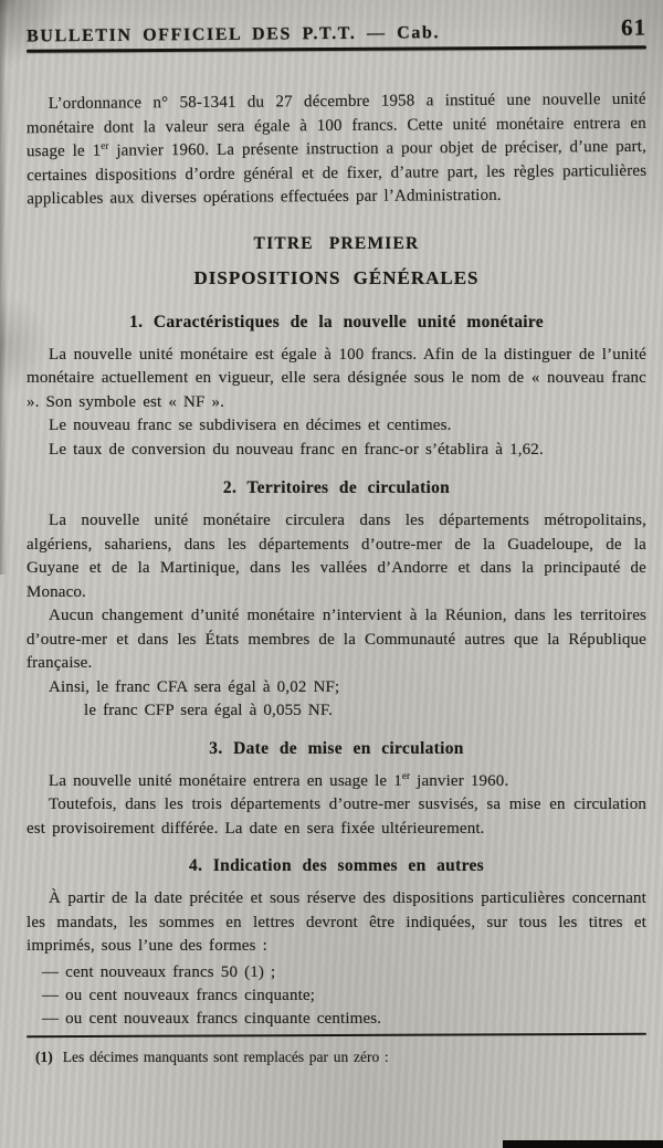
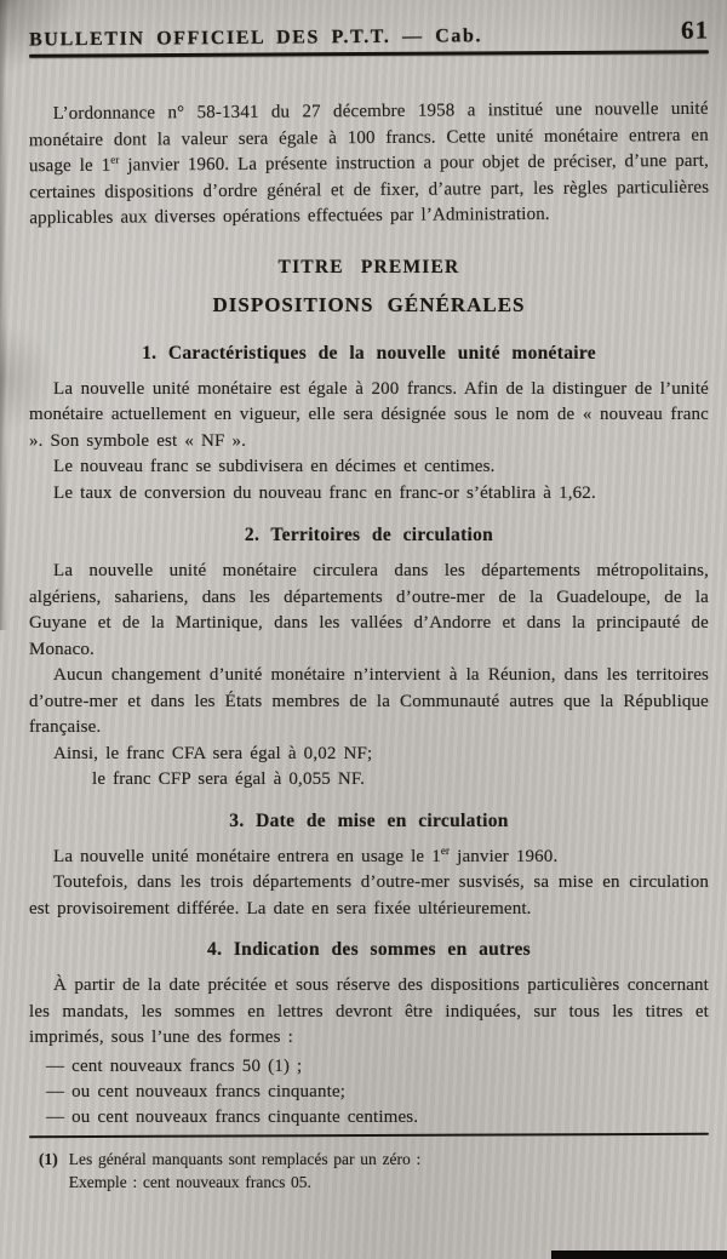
  BULLETIN OFFICIEL DES P.T.T. — Cab.
  61
  L’ordonnance n° 58-1341 du 27 décembre 1958 a institué une nouvelle unité monétaire dont la valeur sera égale à 100 francs. Cette unité monétaire entrera en usage le 1er janvier 1960. La présente instruction a pour objet de préciser, d’une part, certaines dispositions d’ordre général et de fixer, d’autre part, les règles particulières applicables aux diverses opérations effectuées par l’Administration.
  TITRE PREMIER
  DISPOSITIONS GÉNÉRALES
  1. Caractéristiques de la nouvelle unité monétaire
- La nouvelle unité monétaire est égale à 100 francs. Afin de la distinguer de l’unité monétaire actuellement en vigueur, elle sera désignée sous le nom de « nouveau franc ». Son symbole est « NF ».
+ La nouvelle unité monétaire est égale à 200 francs. Afin de la distinguer de l’unité monétaire actuellement en vigueur, elle sera désignée sous le nom de « nouveau franc ». Son symbole est « NF ».
  Le nouveau franc se subdivisera en décimes et centimes.
  Le taux de conversion du nouveau franc en franc-or s’établira à 1,62.
  2. Territoires de circulation
  La nouvelle unité monétaire circulera dans les départements métropolitains, algériens, sahariens, dans les départements d’outre-mer de la Guadeloupe, de la Guyane et de la Martinique, dans les vallées d’Andorre et dans la principauté de Monaco.
  Aucun changement d’unité monétaire n’intervient à la Réunion, dans les territoires d’outre-mer et dans les États membres de la Communauté autres que la République française.
  Ainsi, le franc CFA sera égal à 0,02 NF;
  le franc CFP sera égal à 0,055 NF.
  3. Date de mise en circulation
  La nouvelle unité monétaire entrera en usage le 1er janvier 1960.
  Toutefois, dans les trois départements d’outre-mer susvisés, sa mise en circulation est provisoirement différée. La date en sera fixée ultérieurement.
  4. Indication des sommes en autres
  À partir de la date précitée et sous réserve des dispositions particulières concernant les mandats, les sommes en lettres devront être indiquées, sur tous les titres et imprimés, sous l’une des formes :
  — cent nouveaux francs 50 (1) ;
  — ou cent nouveaux francs cinquante;
  — ou cent nouveaux francs cinquante centimes.
  (1)
- Les décimes manquants sont remplacés par un zéro :
+ Les général manquants sont remplacés par un zéro :
+ Exemple : cent nouveaux francs 05.
